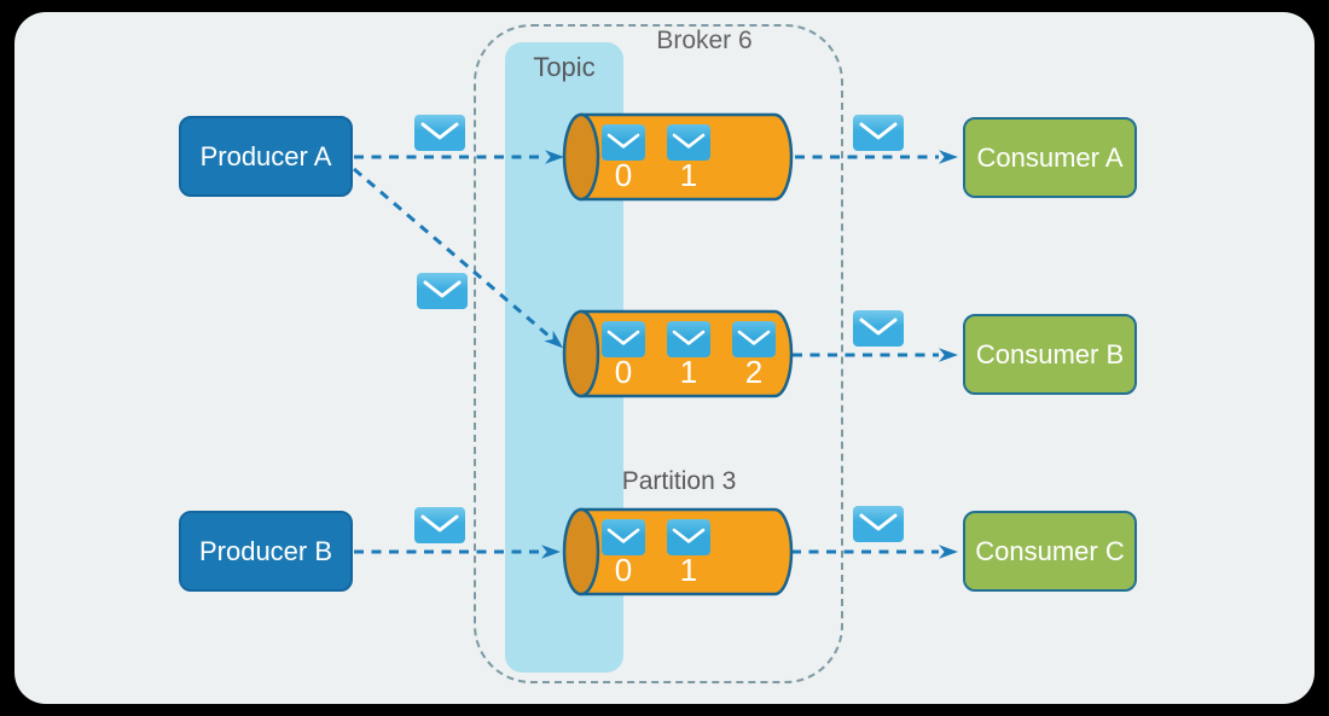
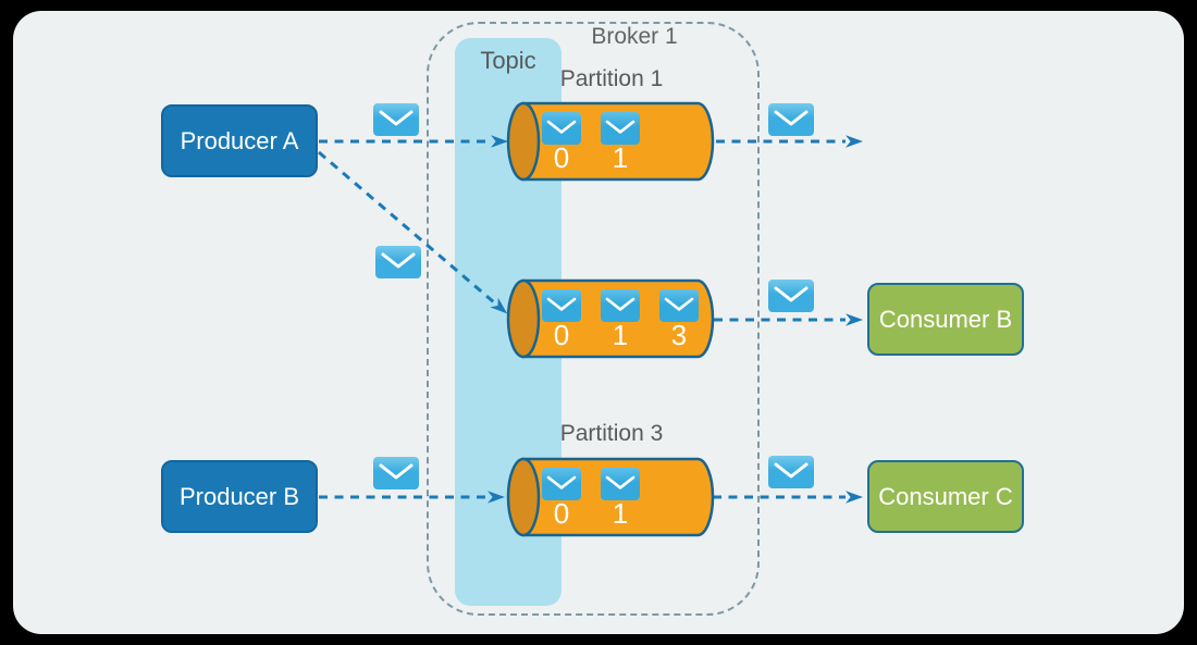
- Broker 6
+ Broker 1
  Topic
+ Partition 1
  Partition 3
  0
  1
  0
  1
- 2
+ 3
  0
  1
  Producer A
  Producer B
- Consumer A
  Consumer B
  Consumer C
